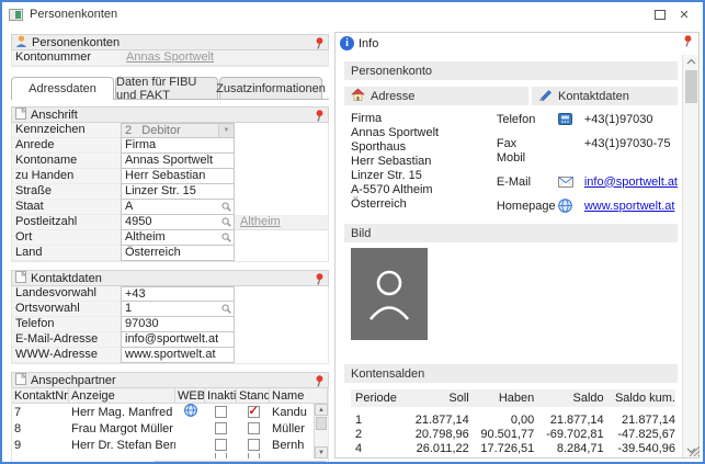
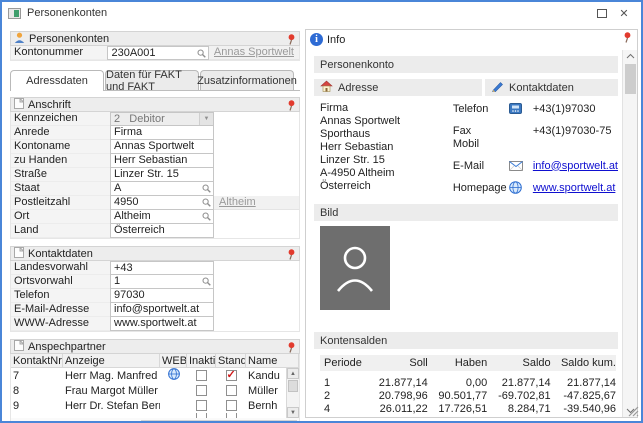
  Personenkonten
  ✕
  Personenkonten
  Kontonummer
+ 230A001
  Annas Sportwelt
  Adressdaten
- Daten für FIBU und FAKT
+ Daten für FAKT und FAKT
  Zusatzinformationen
  Anschrift
  Kennzeichen
  2 Debitor
  Anrede
  Firma
  Kontoname
  Annas Sportwelt
  zu Handen
  Herr Sebastian
  Straße
  Linzer Str. 15
  Staat
  A
  Postleitzahl
  4950
  Altheim
  Ort
  Altheim
  Land
  Österreich
  Kontaktdaten
  Landesvorwahl
  +43
  Ortsvorwahl
  1
  Telefon
  97030
  E-Mail-Adresse
  info@sportwelt.at
  WWW-Adresse
  www.sportwelt.at
  Anspechpartner
  KontaktNr.
  Anzeige
  Inakti
  Name
  7
  ✓
  Kandu
  8
  Frau Margot Müller
  Müller
  9
  Herr Dr. Stefan Ber
  Bernh
  i
  Info
  Personenkonto
  Adresse
  Kontaktdaten
  Firma
  Annas Sportwelt
  Sporthaus
  Herr Sebastian
  Linzer Str. 15
- A-5570 Altheim
+ A-4950 Altheim
  Österreich
  Telefon
  +43(1)97030
  Fax
  +43(1)97030-75
  Mobil
  E-Mail
  info@sportwelt.at
  Homepage
  www.sportwelt.at
  Bild
  Kontensalden
  Periode
  Soll
  Haben
  Saldo
  Saldo kum.
  1
  21.877,14
  0,00
  21.877,14
  21.877,14
  2
  20.798,96
  90.501,77
  -69.702,81
  -47.825,67
  4
  26.011,22
  17.726,51
  8.284,71
  -39.540,96
